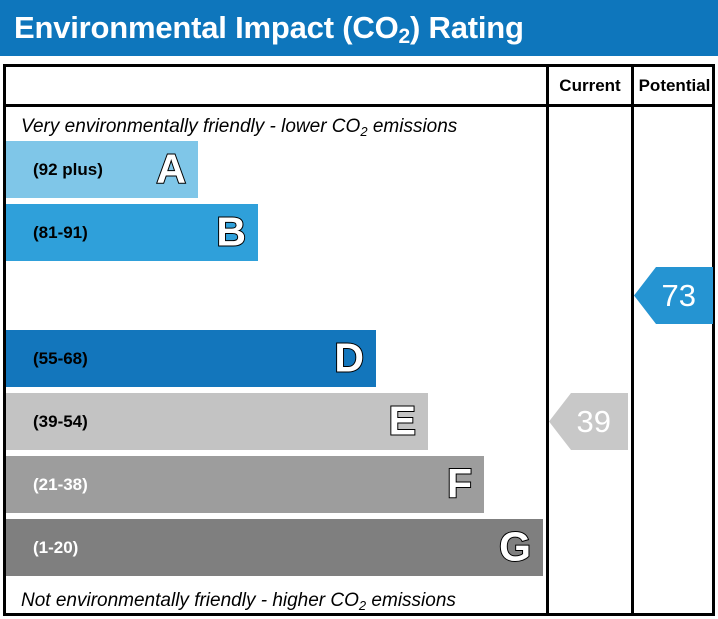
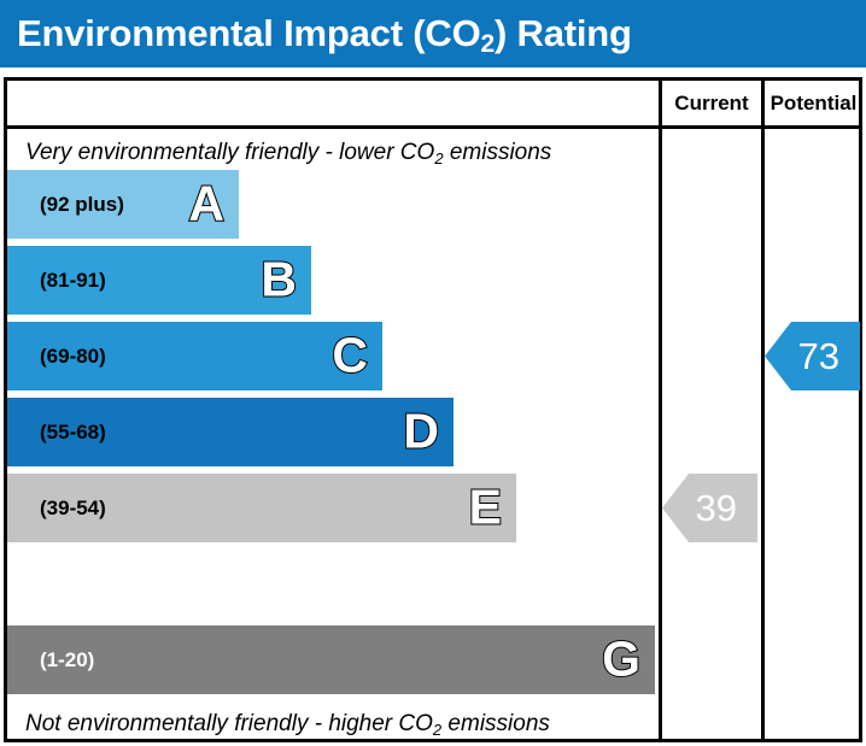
  Environmental Impact (CO2) Rating
  Current
  Potential
  Very environmentally friendly - lower CO2 emissions
  Not environmentally friendly - higher CO2 emissions
  (92 plus)
  A
  (81-91)
  B
+ (69-80)
+ C
  (55-68)
  D
  (39-54)
  E
- (21-38)
- F
  (1-20)
  G
  39
  73
